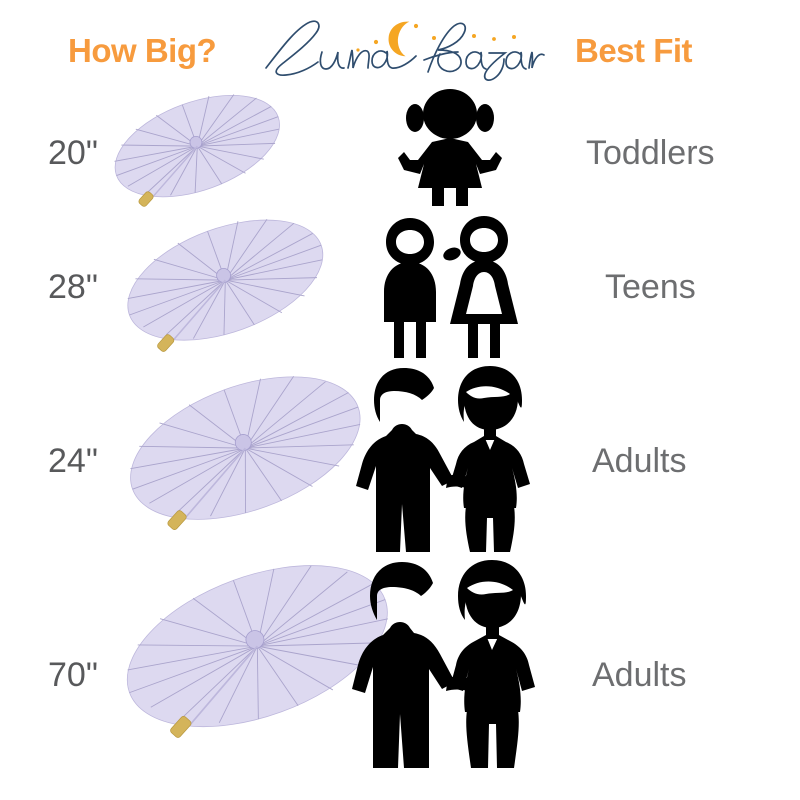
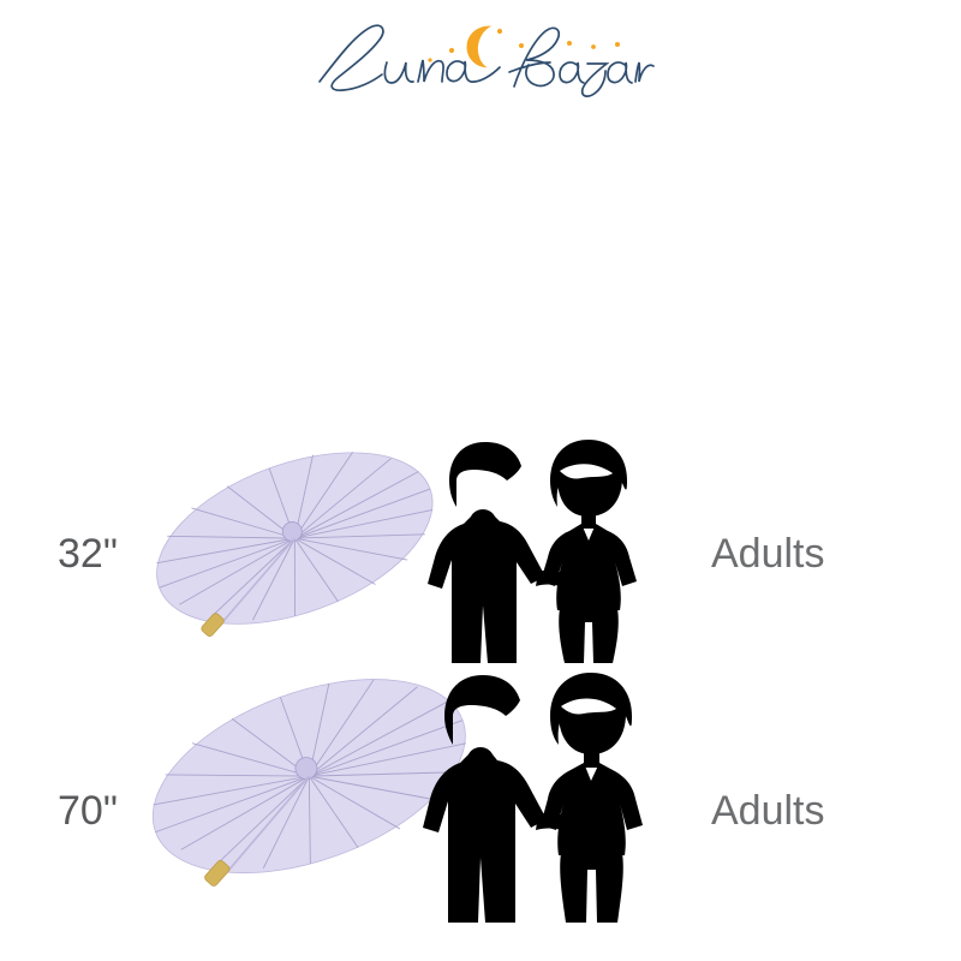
- How Big?
- Best Fit
- 20"
- Toddlers
- 28"
- Teens
- 24"
+ 32"
  Adults
  70"
  Adults
